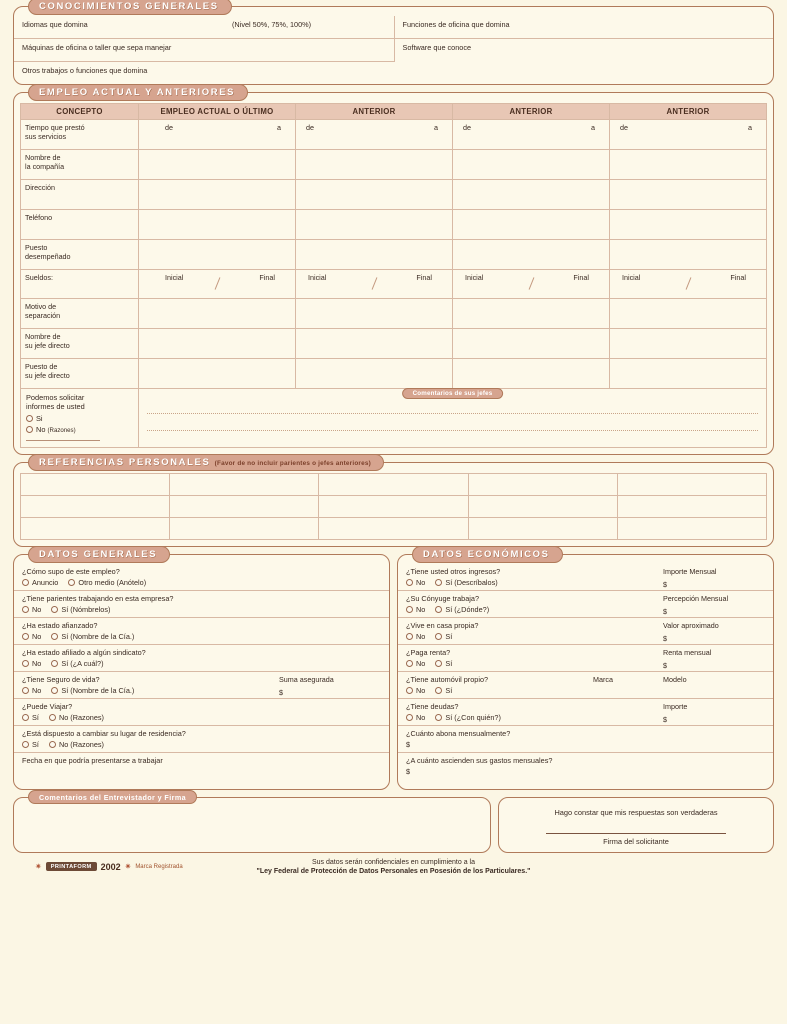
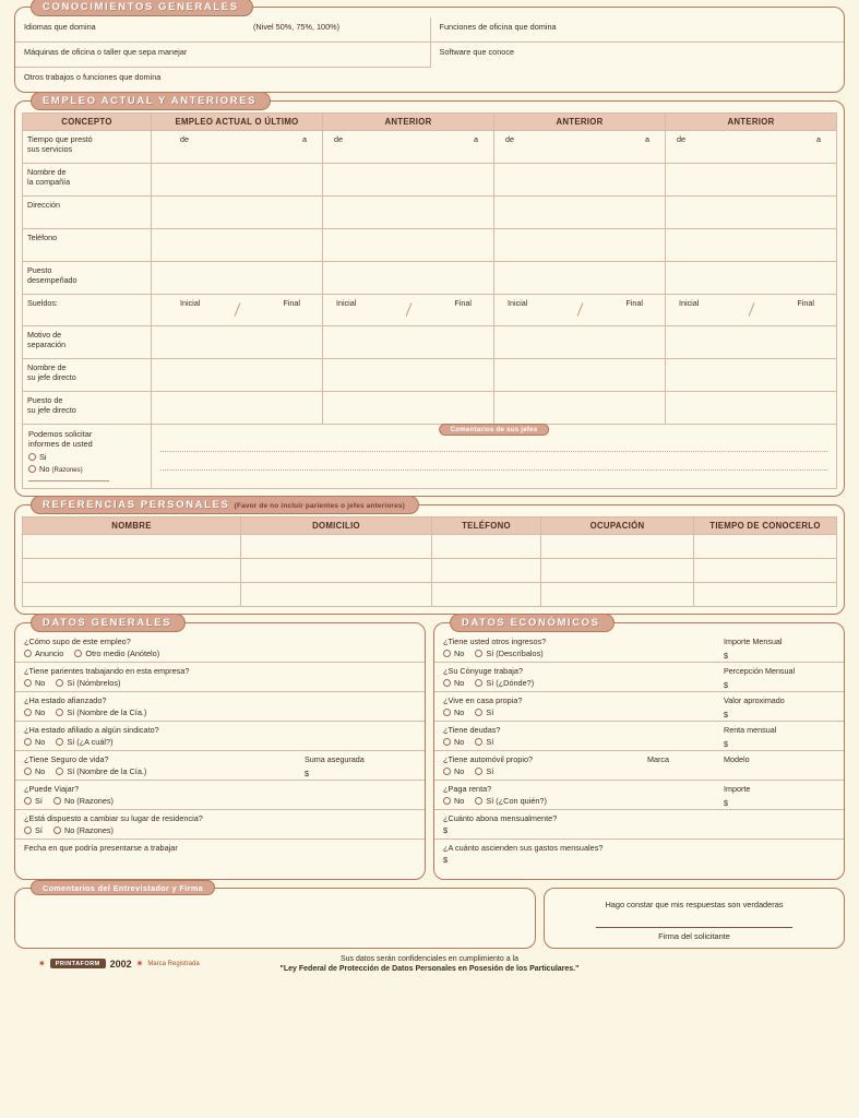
  CONOCIMIENTOS GENERALES
  Idiomas que domina
  (Nivel 50%, 75%, 100%)
  Funciones de oficina que domina
  Máquinas de oficina o taller que sepa manejar
  Software que conoce
  Otros trabajos o funciones que domina
  EMPLEO ACTUAL Y ANTERIORES
  CONCEPTO	EMPLEO ACTUAL O ÚLTIMO	ANTERIOR	ANTERIOR	ANTERIOR
  Tiempo que prestósus servicios	de a	de a	de a	de a
  Nombre dela compañía
  Dirección
  Teléfono
  Puestodesempeñado
  Sueldos:	Inicial Final	Inicial Final	Inicial Final	Inicial Final
  Motivo deseparación
  Nombre desu jefe directo
  Puesto desu jefe directo
  Podemos solicitar
  informes de usted
  Si
+ NOMBRE	DOMICILIO	TELÉFONO	OCUPACIÓN	TIEMPO DE CONOCERLO
  DATOS GENERALES
  ¿Cómo supo de este empleo?
  Anuncio Otro medio (Anótelo)
  ¿Tiene parientes trabajando en esta empresa?
  No Sí (Nómbrelos)
  ¿Ha estado afianzado?
  No Sí (Nombre de la Cía.)
  ¿Ha estado afiliado a algún sindicato?
  No Sí (¿A cuál?)
  ¿Tiene Seguro de vida?
  No Sí (Nombre de la Cía.)
  Suma asegurada
  $
  ¿Puede Viajar?
  Sí No (Razones)
  ¿Está dispuesto a cambiar su lugar de residencia?
  Sí No (Razones)
  Fecha en que podría presentarse a trabajar
  DATOS ECONÓMICOS
  ¿Tiene usted otros ingresos?
  No Sí (Descríbalos)
  Importe Mensual
  $
  ¿Su Cónyuge trabaja?
  No Sí (¿Dónde?)
  Percepción Mensual
  $
  ¿Vive en casa propia?
  No Sí
  Valor aproximado
  $
- ¿Paga renta?
+ ¿Tiene deudas?
  No Sí
  Renta mensual
  $
  ¿Tiene automóvil propio?
  No Sí
  Marca
  Modelo
- ¿Tiene deudas?
+ ¿Paga renta?
  No Sí (¿Con quién?)
  Importe
  $
  ¿Cuánto abona mensualmente?
  $
  ¿A cuánto ascienden sus gastos mensuales?
  $
  Comentarios del Entrevistador y Firma
  Hago constar que mis respuestas son verdaderas
  Firma del solicitante
  ✷
  2002
  ✷
